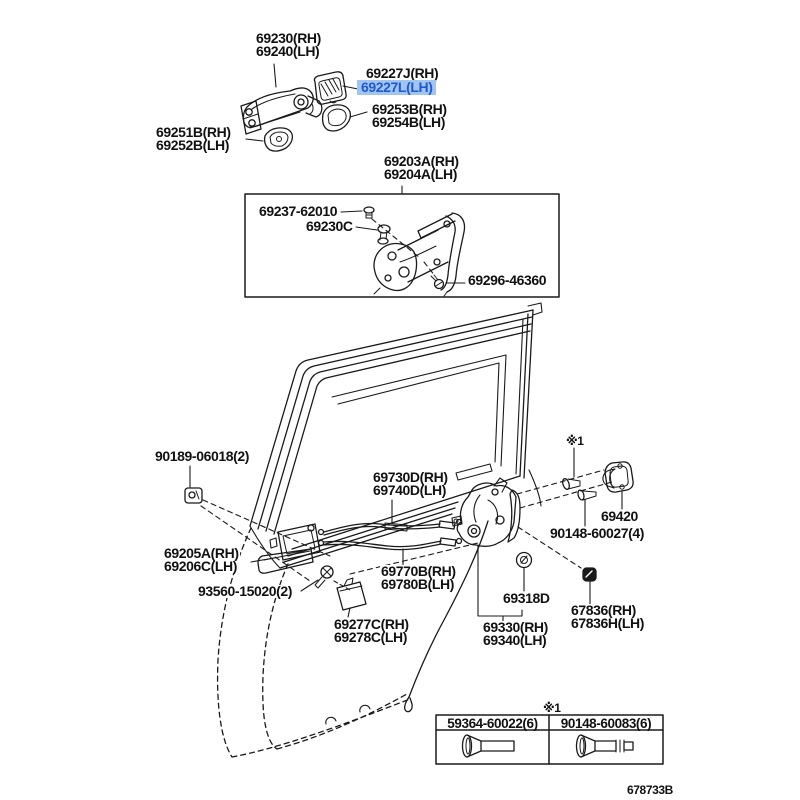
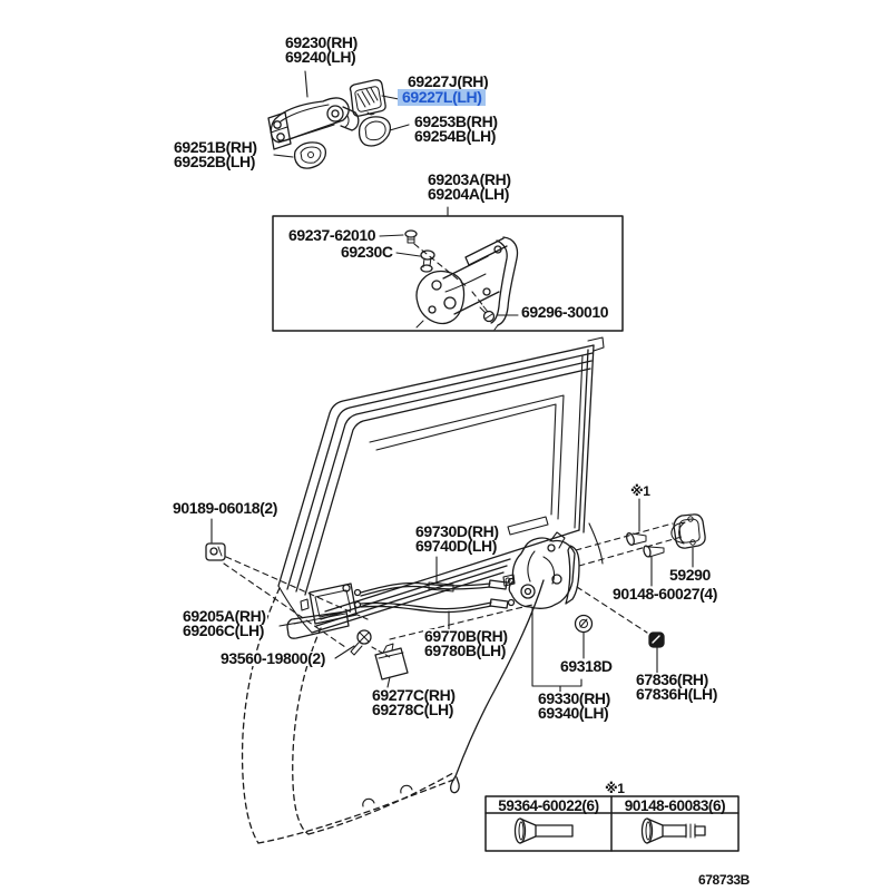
  69230(RH)
  69240(LH)
  69227J(RH)
  69227L(LH)
  69253B(RH)
  69254B(LH)
  69251B(RH)
  69252B(LH)
  69203A(RH)
  69204A(LH)
  69237-62010
  69230C
- 69296-46360
+ 69296-30010
  90189-06018(2)
  69730D(RH)
  69740D(LH)
- 69420
+ 59290
  90148-60027(4)
  69205A(RH)
  69206C(LH)
  69770B(RH)
  69780B(LH)
- 93560-15020(2)
+ 93560-19800(2)
  69318D
  67836(RH)
  67836H(LH)
  69277C(RH)
  69278C(LH)
  69330(RH)
  69340(LH)
  ※1
  ※1
  59364-60022(6)
  90148-60083(6)
  678733B
